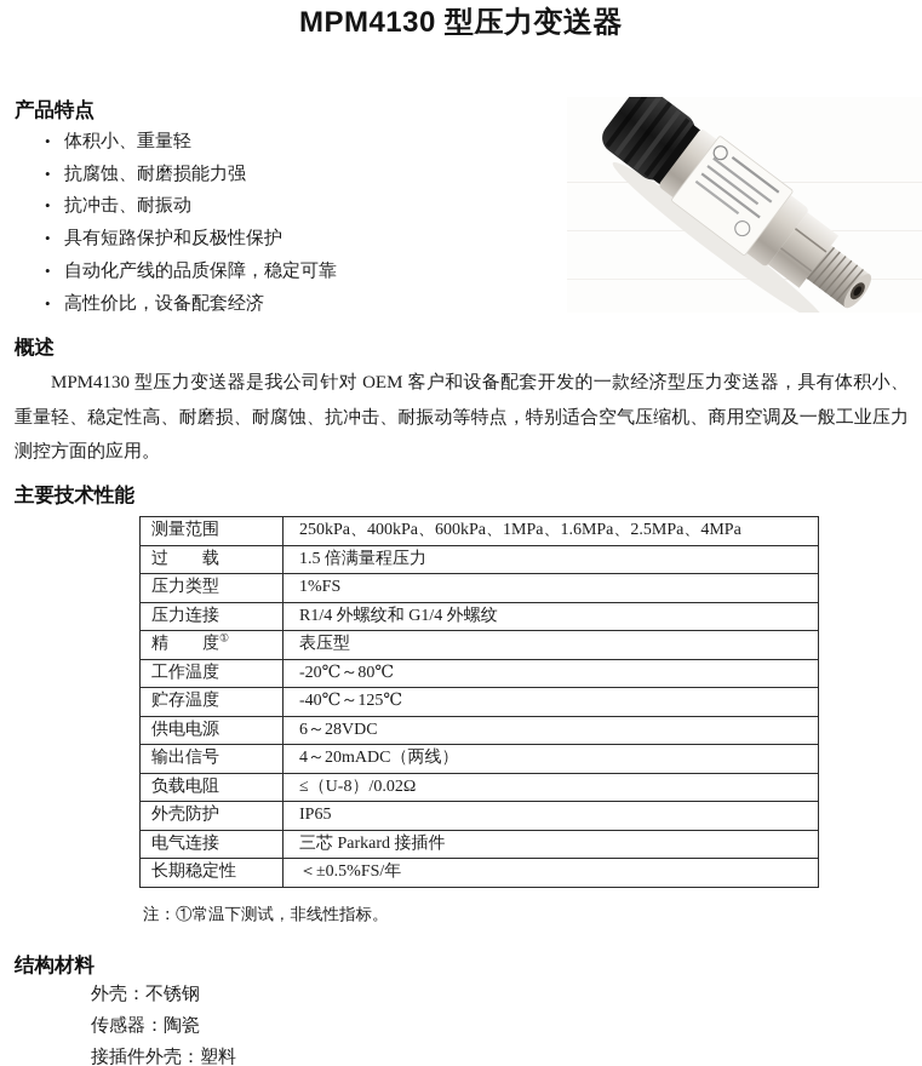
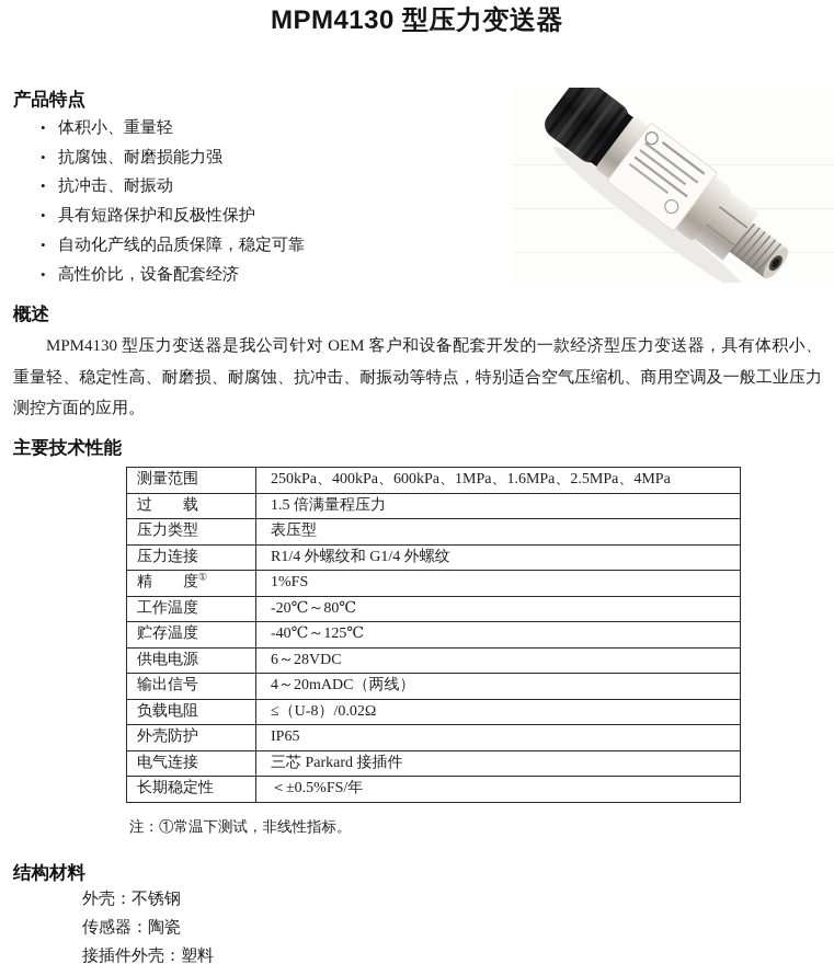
  MPM4130 型压力变送器
  产品特点
  • 体积小、重量轻
  • 抗腐蚀、耐磨损能力强
  • 抗冲击、耐振动
  • 具有短路保护和反极性保护
  • 自动化产线的品质保障，稳定可靠
  • 高性价比，设备配套经济
  概述
  MPM4130 型压力变送器是我公司针对 OEM 客户和设备配套开发的一款经济型压力变送器，具有体积小、重量轻、稳定性高、耐磨损、耐腐蚀、抗冲击、耐振动等特点，特别适合空气压缩机、商用空调及一般工业压力测控方面的应用。
  主要技术性能
  测量范围	250kPa、400kPa、600kPa、1MPa、1.6MPa、2.5MPa、4MPa
  过 载	1.5 倍满量程压力
- 压力类型	1%FS
+ 压力类型	表压型
  压力连接	R1/4 外螺纹和 G1/4 外螺纹
- 精 度①	表压型
+ 精 度①	1%FS
  工作温度	-20℃～80℃
  贮存温度	-40℃～125℃
  供电电源	6～28VDC
  输出信号	4～20mADC（两线）
  负载电阻	≤（U-8）/0.02Ω
  外壳防护	IP65
  电气连接	三芯 Parkard 接插件
  长期稳定性	＜±0.5%FS/年
  注：①常温下测试，非线性指标。
  结构材料
  外壳：不锈钢
  传感器：陶瓷
  接插件外壳：塑料
